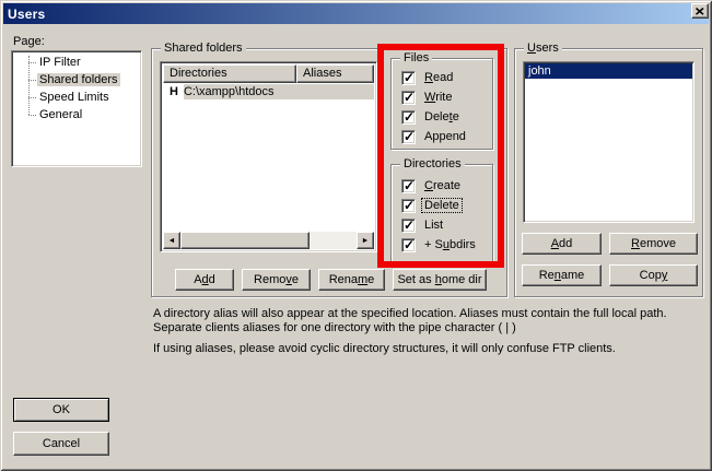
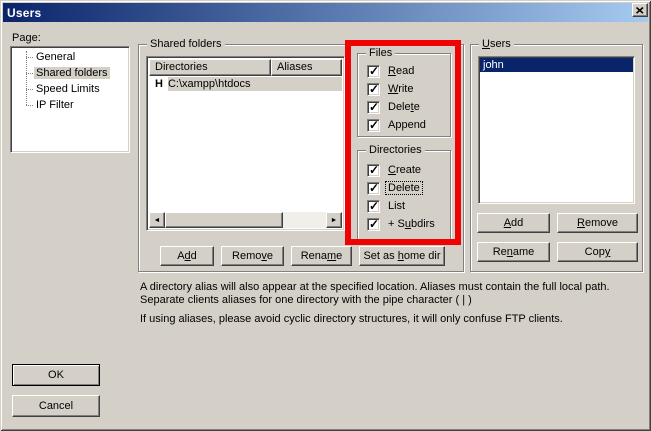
  Users
  Page:
- IP Filter
+ General
  Shared folders
  Speed Limits
- General
+ IP Filter
  Shared folders
  Directories
  Aliases
  H
  C:\xampp\htdocs
  Files
  Read
  Write
  Delete
  Append
  Directories
  Create
  Delete
  List
  + Subdirs
  Add
  Remove
  Rename
  Set as home dir
  Users
  john
  Add
  Remove
  Rename
  Copy
  A directory alias will also appear at the specified location. Aliases must contain the full local path. Separate clients aliases for one directory with the pipe character ( | )
  If using aliases, please avoid cyclic directory structures, it will only confuse FTP clients.
  OK
  Cancel
